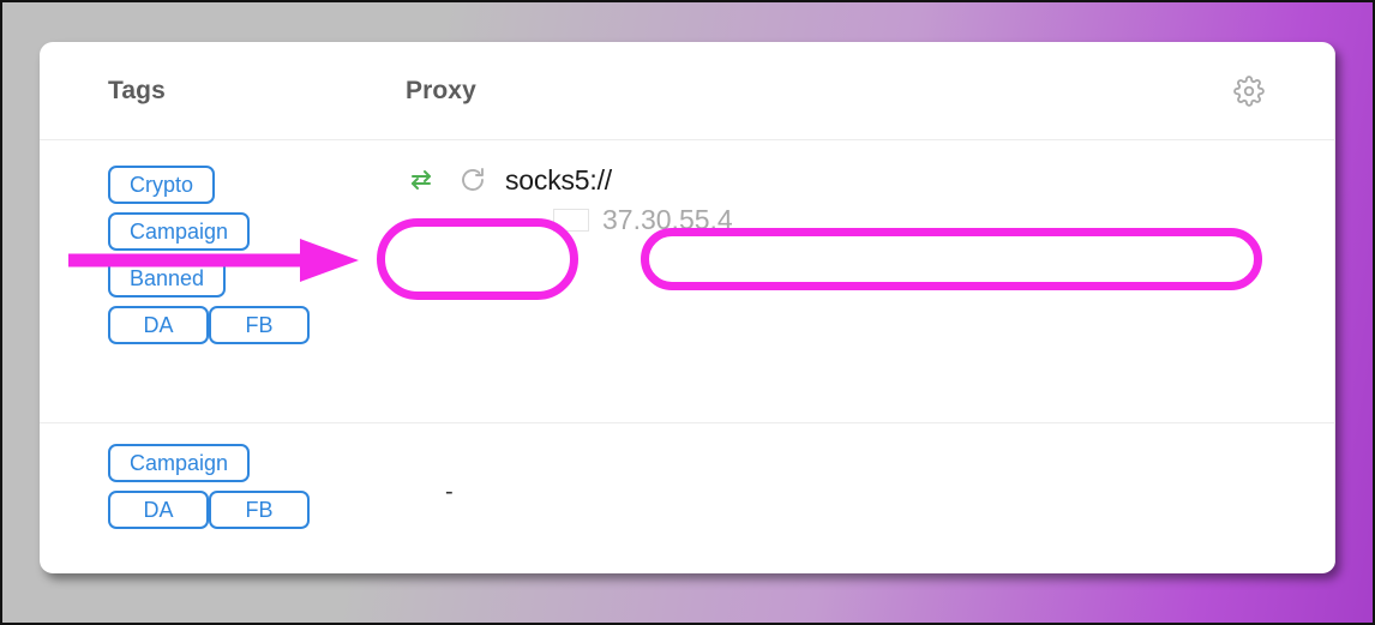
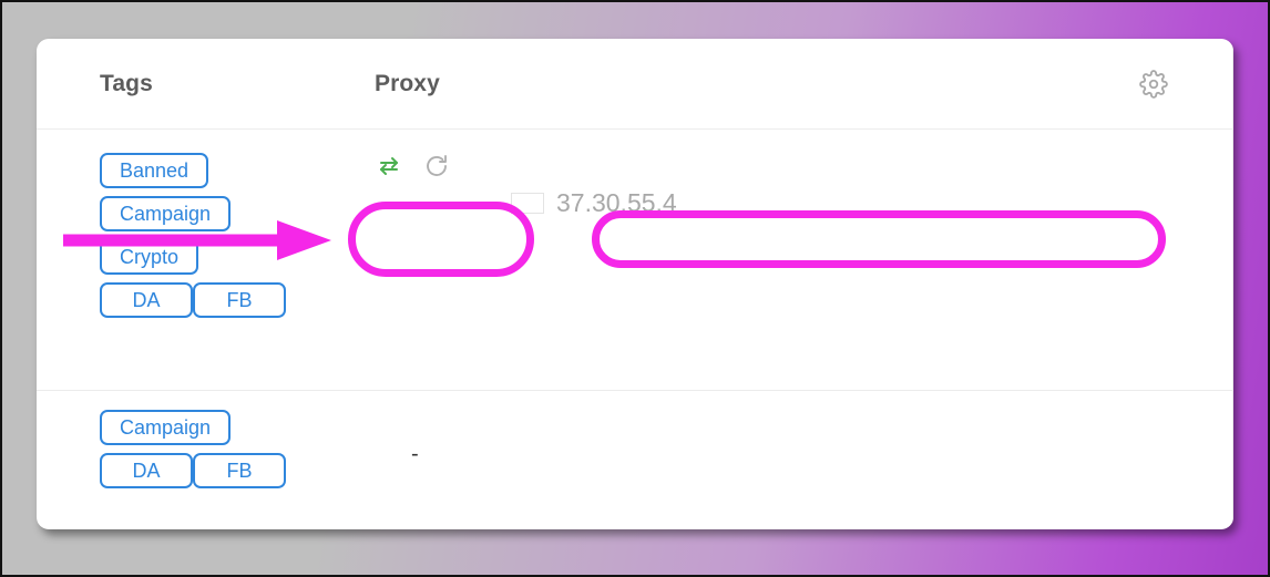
  Tags
  Proxy
- Crypto
+ Banned
  Campaign
- Banned
+ Crypto
  DA
  FB
- socks5://
  37.30.55.4
  Campaign
  DA
  FB
  -
